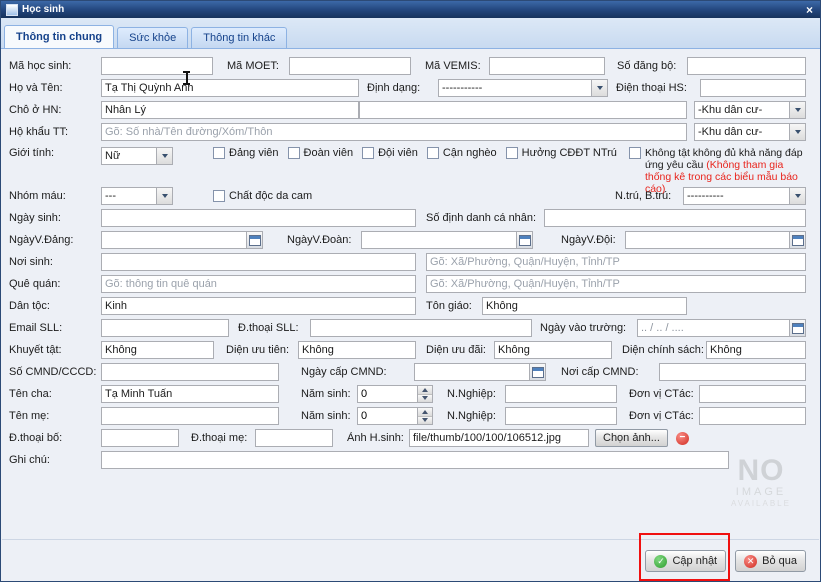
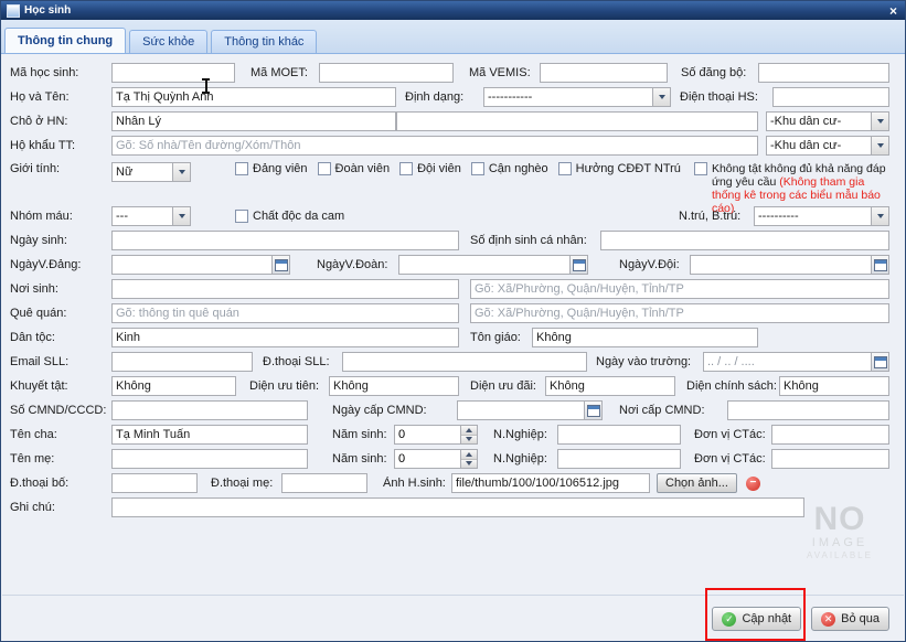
  Học sinh
  ×
  Thông tin chung
  Sức khỏe
  Thông tin khác
  Mã học sinh:
  Mã MOET:
  Mã VEMIS:
  Số đăng bộ:
  Họ và Tên:
  Tạ Thị Quỳnh Anh
  Định dạng:
  -----------
  Điện thoại HS:
  Chỗ ở HN:
  Nhân Lý
  -Khu dân cư-
  Hộ khẩu TT:
  Gõ: Số nhà/Tên đường/Xóm/Thôn
  -Khu dân cư-
  Giới tính:
  Nữ
  Đảng viên
  Đoàn viên
  Đội viên
  Cận nghèo
  Hưởng CĐĐT NTrú
  Không tật không đủ khả năng đáp ứng yêu cầu (Không tham gia thống kê trong các biểu mẫu báo cáo)
  Nhóm máu:
  ---
  Chất độc da cam
  N.trú, B.trú:
  ----------
  Ngày sinh:
- Số định danh cá nhân:
+ Số định sinh cá nhân:
  NgàyV.Đảng:
  NgàyV.Đoàn:
  NgàyV.Đội:
  Nơi sinh:
  Gõ: Xã/Phường, Quận/Huyện, Tỉnh/TP
  Quê quán:
  Gõ: thông tin quê quán
  Gõ: Xã/Phường, Quận/Huyện, Tỉnh/TP
  Dân tộc:
  Kinh
  Tôn giáo:
  Không
  Email SLL:
  Đ.thoại SLL:
  Ngày vào trường:
  .. / .. / ....
  Khuyết tật:
  Không
  Diện ưu tiên:
  Không
  Diện ưu đãi:
  Không
  Diện chính sách:
  Không
  Số CMND/CCCD:
  Ngày cấp CMND:
  Nơi cấp CMND:
  Tên cha:
  Tạ Minh Tuấn
  Năm sinh:
  0
  N.Nghiệp:
  Đơn vị CTác:
  Tên mẹ:
  Năm sinh:
  0
  N.Nghiệp:
  Đơn vị CTác:
  Đ.thoại bố:
  Đ.thoại mẹ:
  Ảnh H.sinh:
  file/thumb/100/100/106512.jpg
  Chọn ảnh...
  −
  Ghi chú:
  NO
  IMAGE
  ✓
  Cập nhật
  ✕
  Bỏ qua
